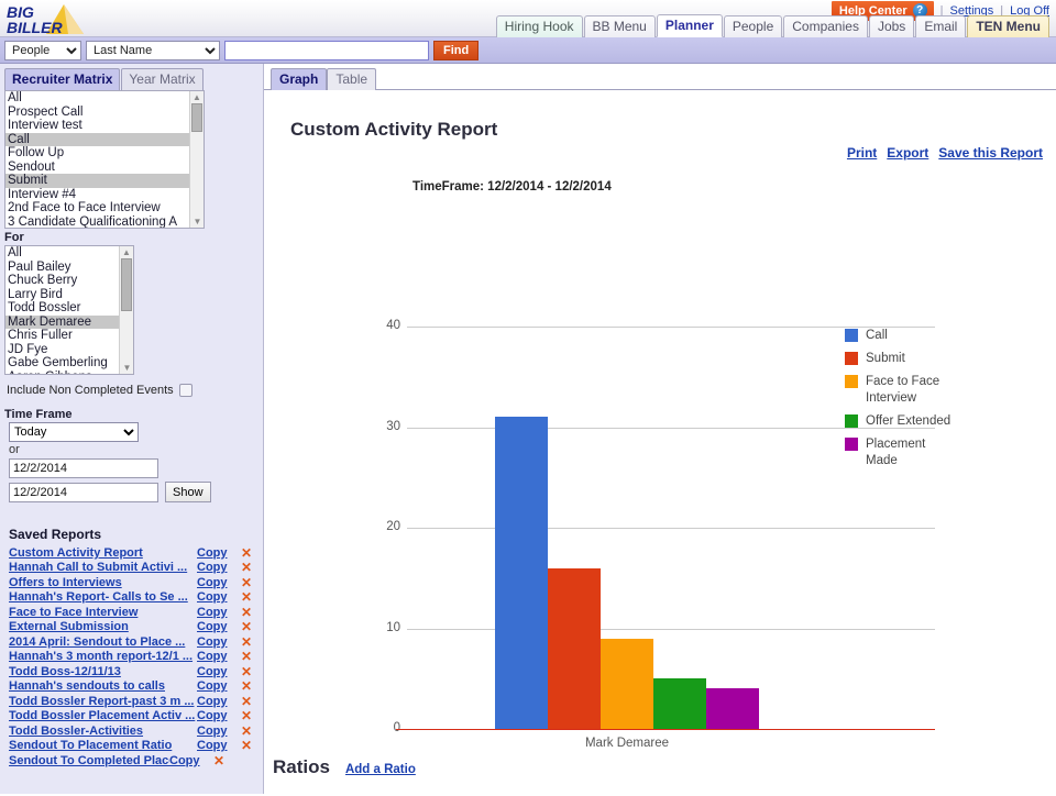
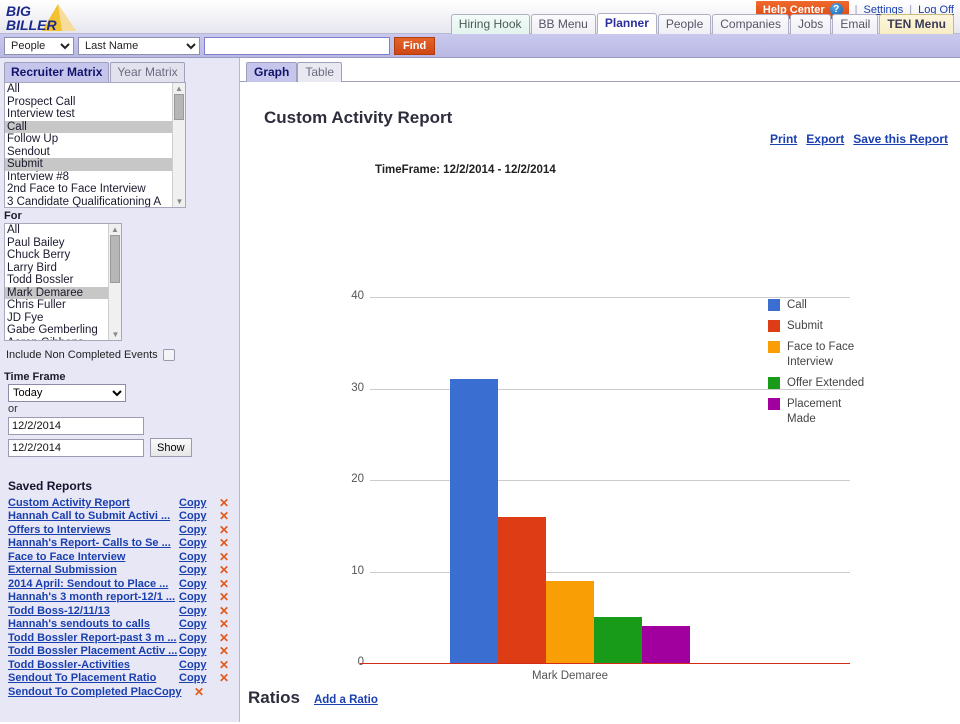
  BIG
  BILLER
  Help Center
  ?
  |
  Settings
  |
  Log Off
  Hiring Hook
  BB Menu
  Planner
  People
  Companies
  Jobs
  Email
  TEN Menu
  People
  Last Name
  Find
  Recruiter Matrix
  Year Matrix
  All
  Prospect Call
  Interview test
  Call
  Follow Up
  Sendout
  Submit
- Interview #4
+ Interview #8
  2nd Face to Face Interview
  3 Candidate Qualificationing A
  ▲
  ▼
  For
  All
  Paul Bailey
  Chuck Berry
  Larry Bird
  Todd Bossler
  Mark Demaree
  Chris Fuller
  JD Fye
  Gabe Gemberling
  ▲
  ▼
  Include Non Completed Events
  Time Frame
  Today
  or
  12/2/2014
  12/2/2014
  Show
  Saved Reports
  Custom Activity Report
  Copy
  ✕
  Hannah Call to Submit Activi ...
  Copy
  ✕
  Offers to Interviews
  Copy
  ✕
  Hannah's Report- Calls to Se ...
  Copy
  ✕
  Face to Face Interview
  Copy
  ✕
  External Submission
  Copy
  ✕
  2014 April: Sendout to Place ...
  Copy
  ✕
  Hannah's 3 month report-12/1 ...
  Copy
  ✕
  Todd Boss-12/11/13
  Copy
  ✕
  Hannah's sendouts to calls
  Copy
  ✕
  Todd Bossler Report-past 3 m ...
  Copy
  ✕
  Todd Bossler Placement Activ ...
  Copy
  ✕
  Todd Bossler-Activities
  Copy
  ✕
  Sendout To Placement Ratio
  Copy
  ✕
  Sendout To Completed Plac
  Copy
  ✕
  Graph
  Table
  Print
  Export
  Save this Report
  Custom Activity Report
  TimeFrame: 12/2/2014 - 12/2/2014
  40
  30
  20
  10
  0
  Mark Demaree
  Call
  Submit
  Face to Face Interview
  Offer Extended
  Placement Made
  Ratios
  Add a Ratio
